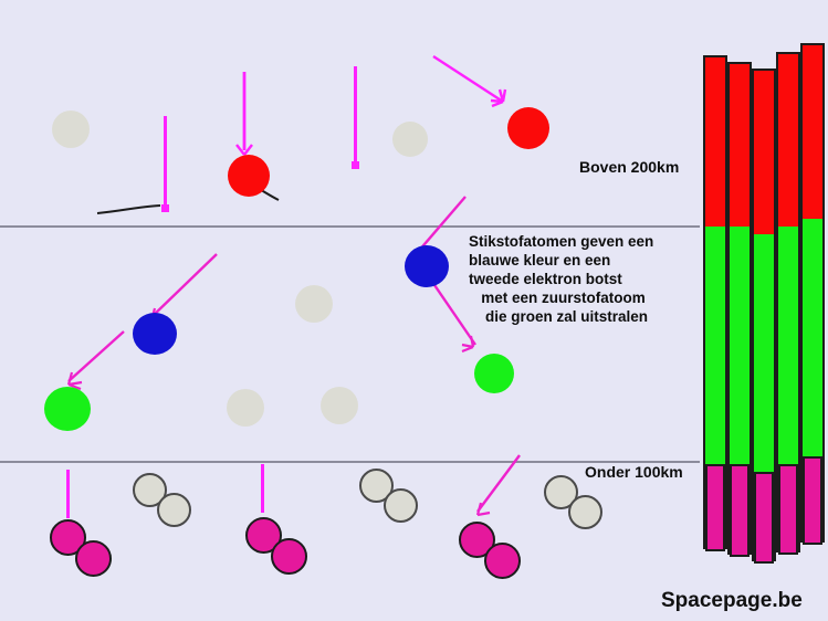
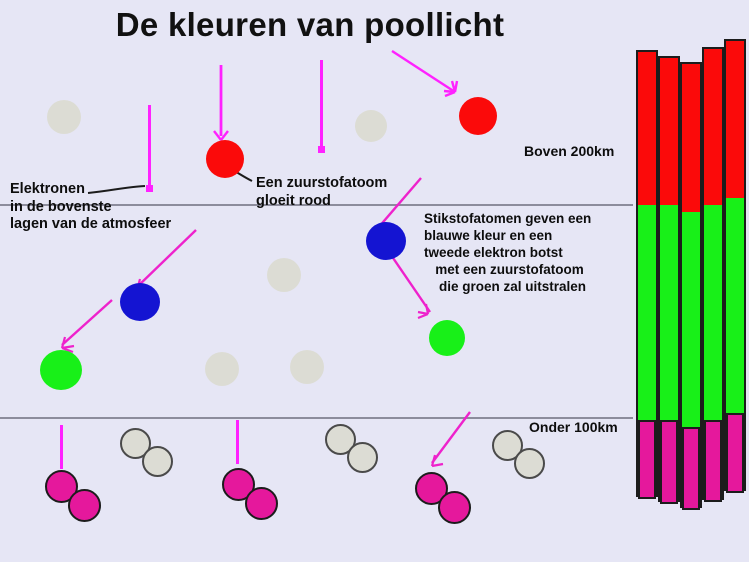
+ De kleuren van poollicht
+ Elektronen
+ in de bovenste
+ lagen van de atmosfeer
+ Een zuurstofatoom
+ gloeit rood
  Stikstofatomen geven een
  blauwe kleur en een
  tweede elektron botst
  met een zuurstofatoom
  die groen zal uitstralen
  Boven 200km
  Onder 100km
- Spacepage.be
